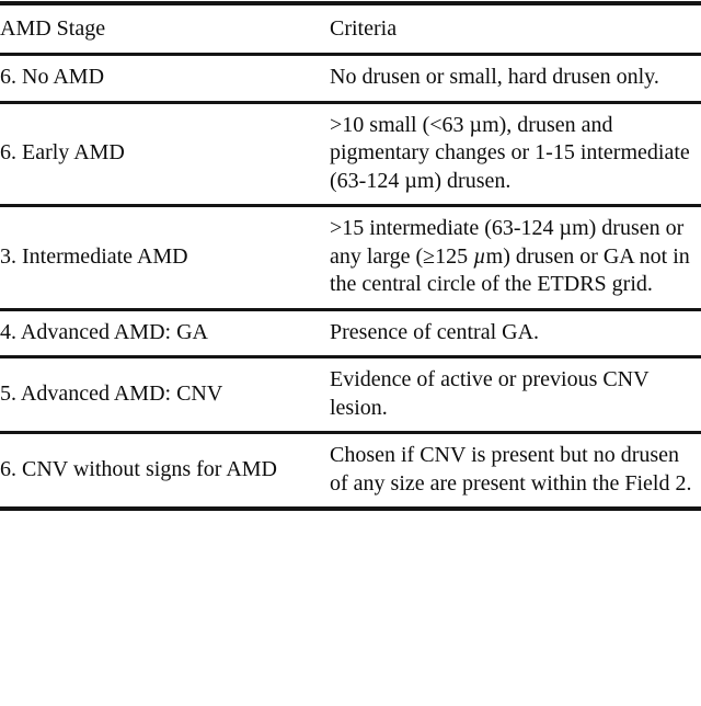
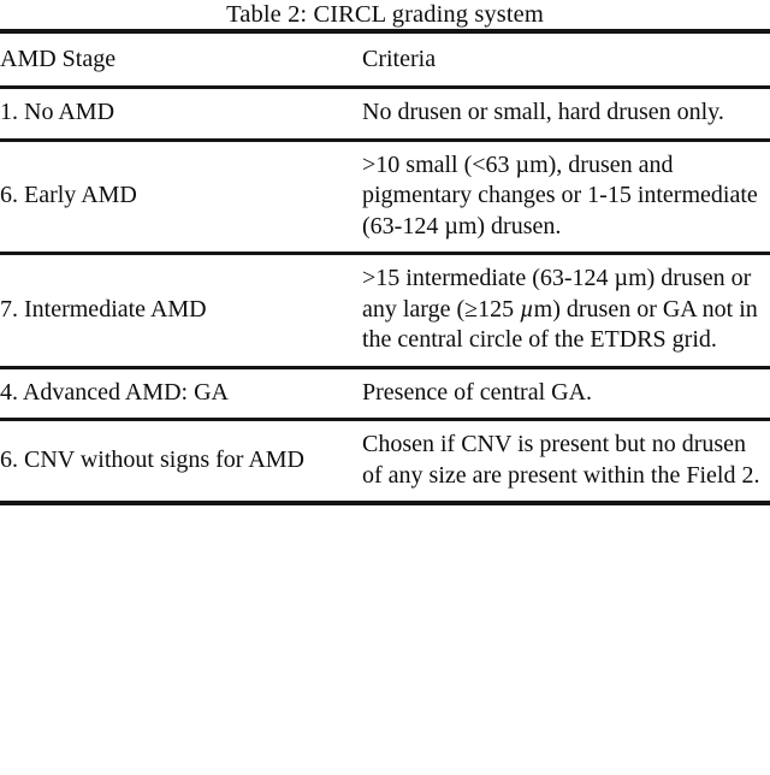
+ Table 2: CIRCL grading system
  AMD Stage	Criteria
- 6. No AMD	No drusen or small, hard drusen only.
+ 1. No AMD	No drusen or small, hard drusen only.
  6. Early AMD	>10 small (<63 µm), drusen and pigmentary changes or 1-15 intermediate (63-124 µm) drusen.
- 3. Intermediate AMD	>15 intermediate (63-124 µm) drusen or any large (≥125 µm) drusen or GA not in the central circle of the ETDRS grid.
+ 7. Intermediate AMD	>15 intermediate (63-124 µm) drusen or any large (≥125 µm) drusen or GA not in the central circle of the ETDRS grid.
  4. Advanced AMD: GA	Presence of central GA.
- 5. Advanced AMD: CNV	Evidence of active or previous CNV lesion.
  6. CNV without signs for AMD	Chosen if CNV is present but no drusen of any size are present within the Field 2.
